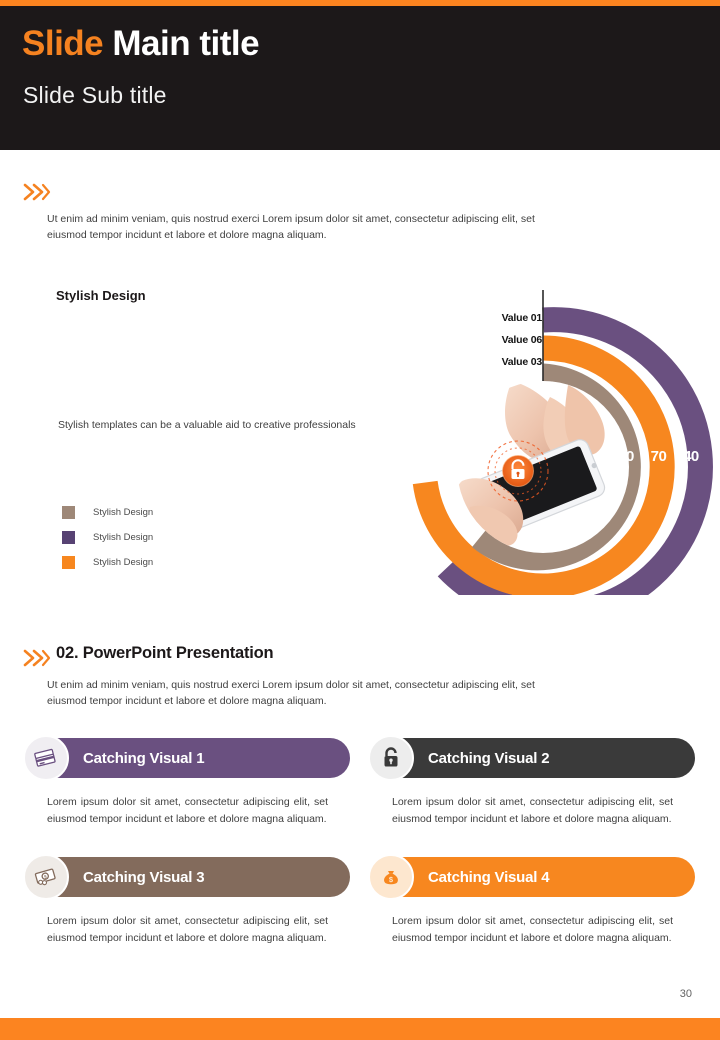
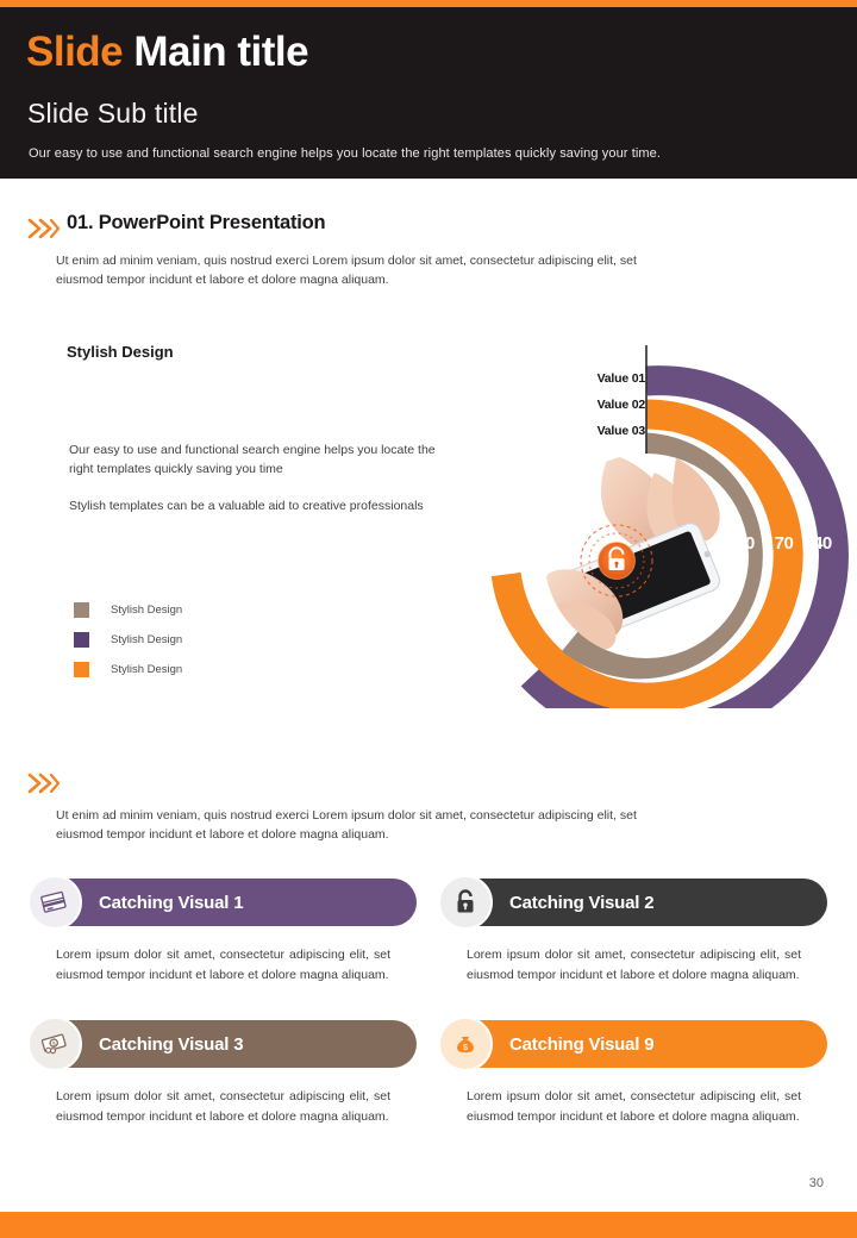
  Slide Main title
  Slide Sub title
+ Our easy to use and functional search engine helps you locate the right templates quickly saving your time.
+ 01. PowerPoint Presentation
  Ut enim ad minim veniam, quis nostrud exerci Lorem ipsum dolor sit amet, consectetur adipiscing elit, set eiusmod tempor incidunt et labore et dolore magna aliquam.
  Stylish Design
+ Our easy to use and functional search engine helps you locate the right templates quickly saving you time
  Stylish templates can be a valuable aid to creative professionals
  Stylish Design
  Stylish Design
  Stylish Design
  Value 01
- Value 06
+ Value 02
  Value 03
  30 70 40
- 02. PowerPoint Presentation
  Ut enim ad minim veniam, quis nostrud exerci Lorem ipsum dolor sit amet, consectetur adipiscing elit, set eiusmod tempor incidunt et labore et dolore magna aliquam.
  Catching Visual 1
  Lorem ipsum dolor sit amet, consectetur adipiscing elit, set eiusmod tempor incidunt et labore et dolore magna aliquam.
  Catching Visual 2
  Lorem ipsum dolor sit amet, consectetur adipiscing elit, set eiusmod tempor incidunt et labore et dolore magna aliquam.
  Catching Visual 3
  Lorem ipsum dolor sit amet, consectetur adipiscing elit, set eiusmod tempor incidunt et labore et dolore magna aliquam.
  $
- Catching Visual 4
+ Catching Visual 9
  Lorem ipsum dolor sit amet, consectetur adipiscing elit, set eiusmod tempor incidunt et labore et dolore magna aliquam.
  30
